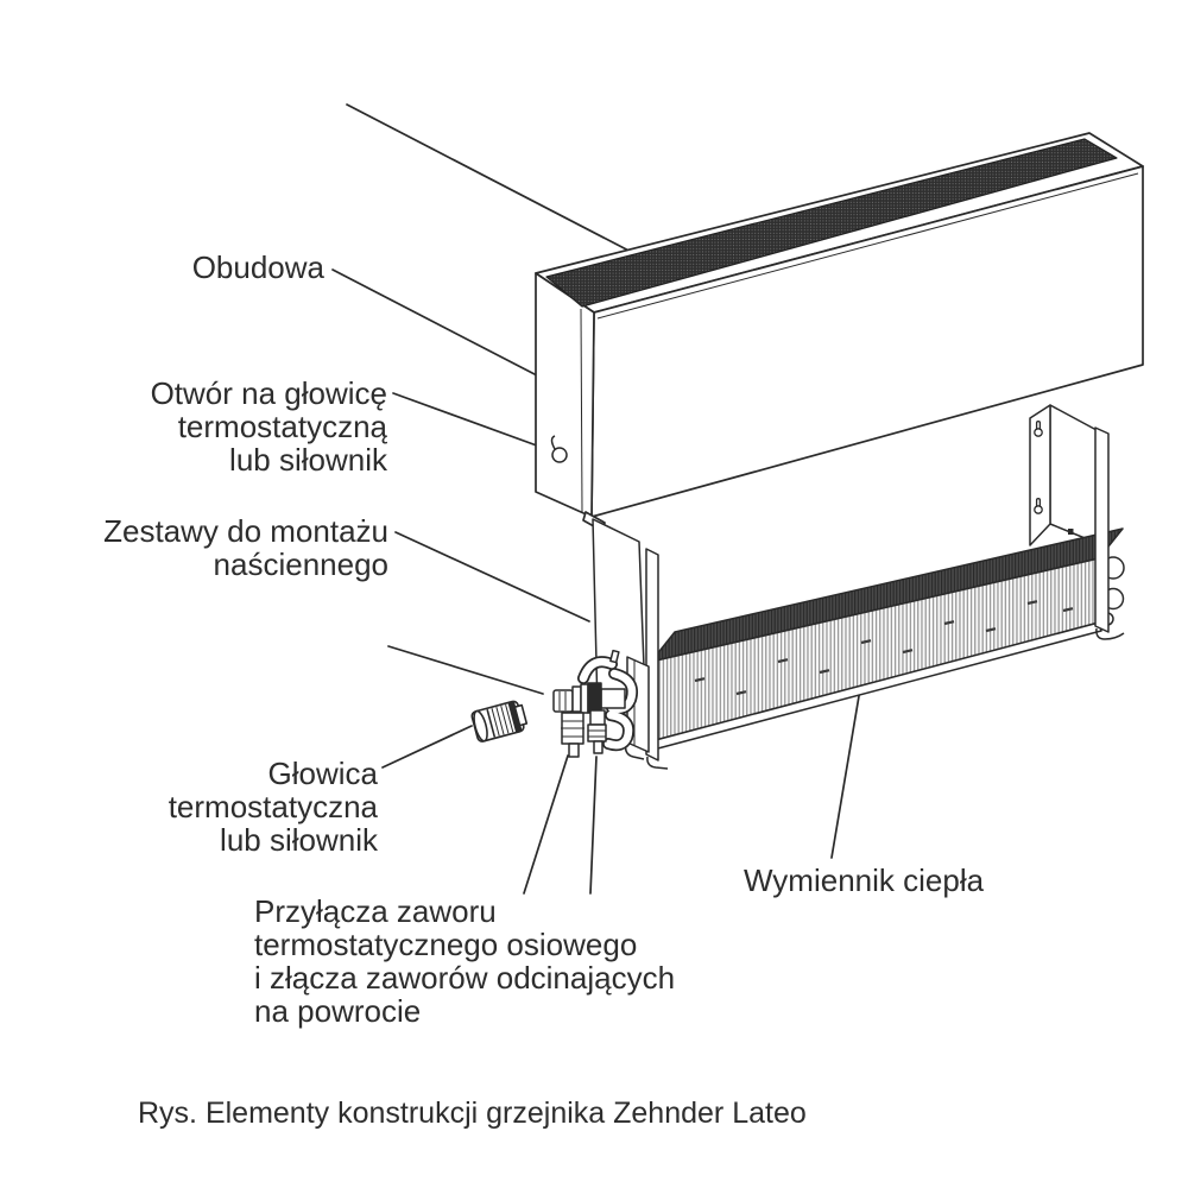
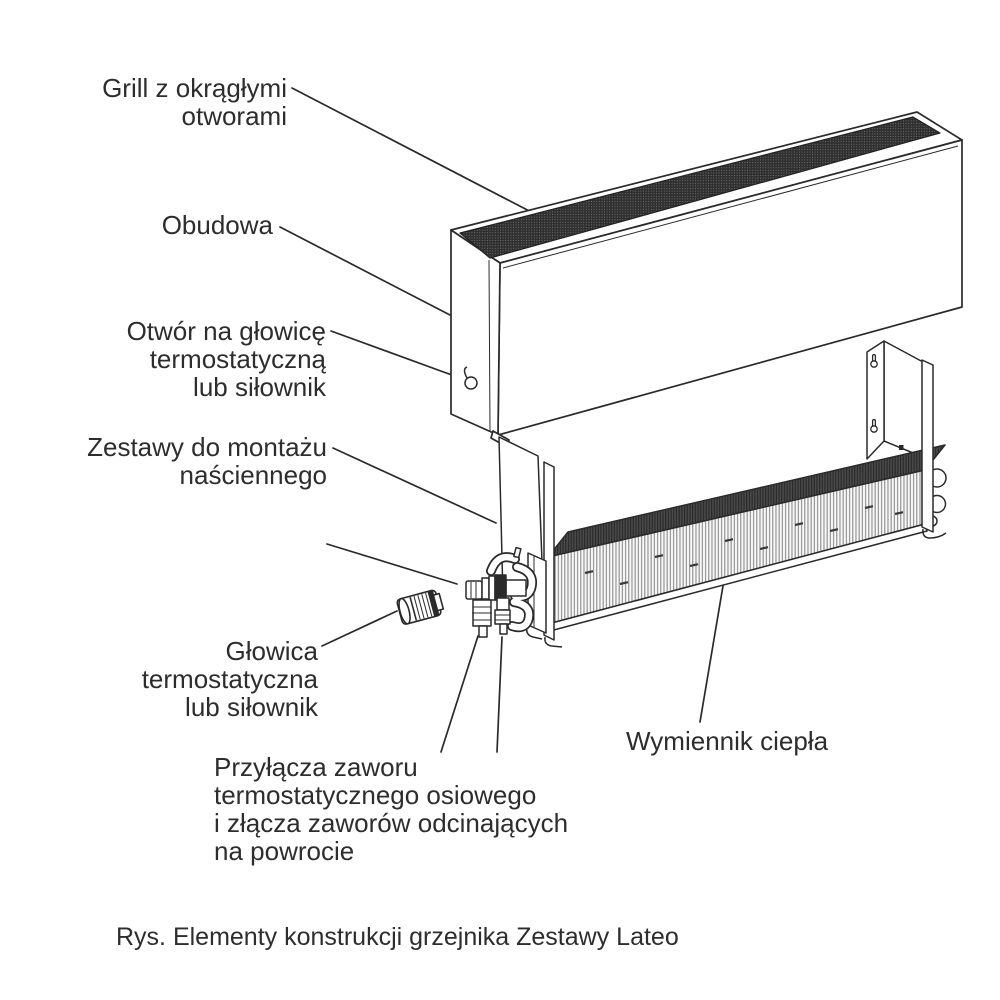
+ Grill z okrągłymi
+ otworami
  Obudowa
  Otwór na głowicę
  termostatyczną
  lub siłownik
  Zestawy do montażu
  naściennego
  Głowica
  termostatyczna
  lub siłownik
  Przyłącza zaworu
  termostatycznego osiowego
  i złącza zaworów odcinających
  na powrocie
  Wymiennik ciepła
- Rys. Elementy konstrukcji grzejnika Zehnder Lateo
+ Rys. Elementy konstrukcji grzejnika Zestawy Lateo
